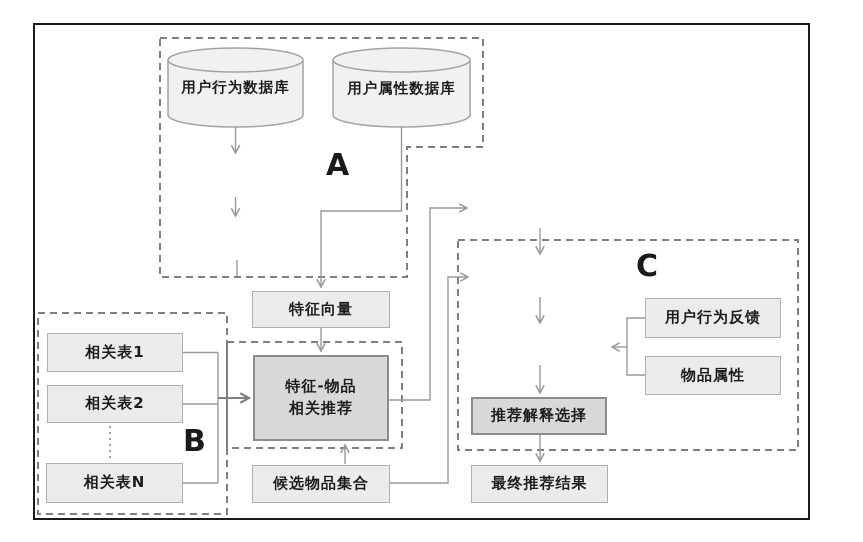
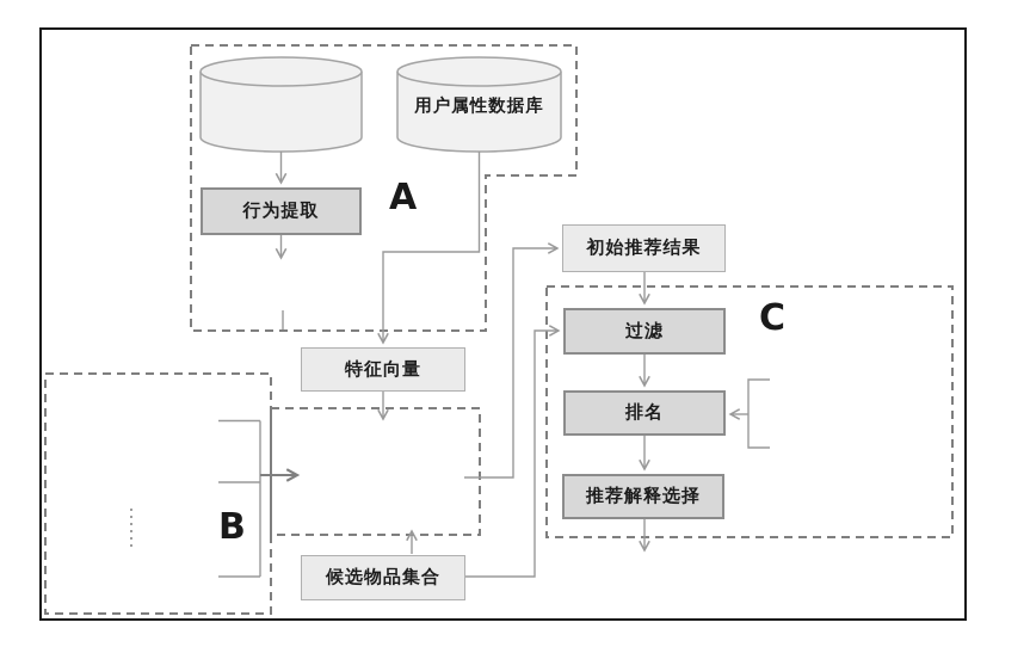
- 用户行为数据库
  用户属性数据库
  A
  B
  C
+ 行为提取
  特征向量
- 特征-物品
- 相关推荐
  候选物品集合
+ 初始推荐结果
+ 过滤
+ 排名
  推荐解释选择
- 最终推荐结果
- 用户行为反馈
- 物品属性
- 相关表1
- 相关表2
- 相关表N
